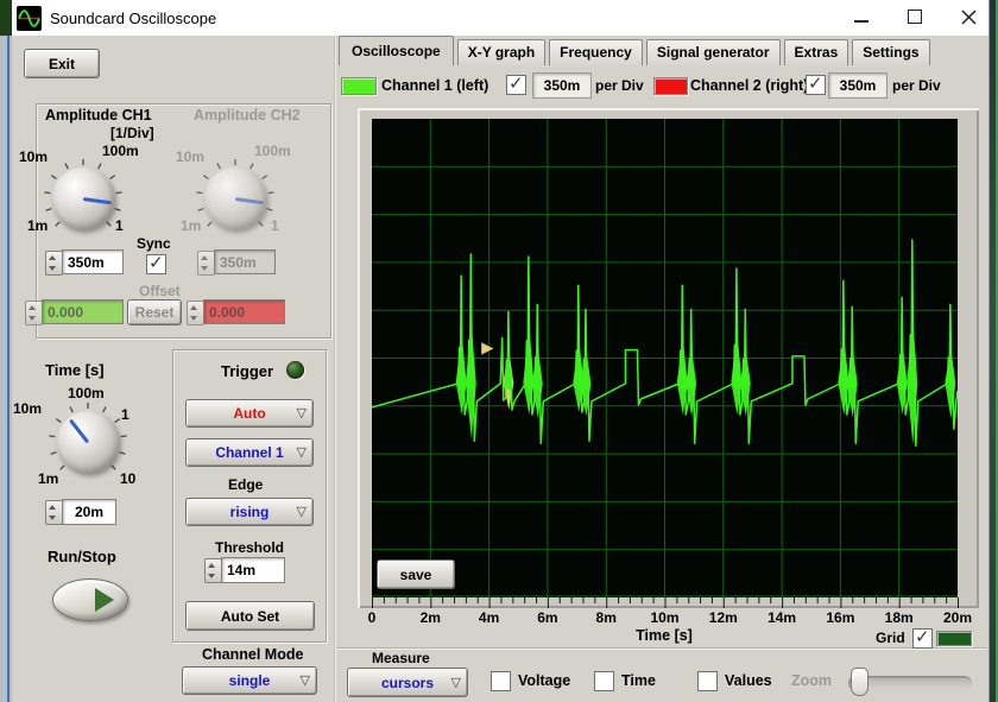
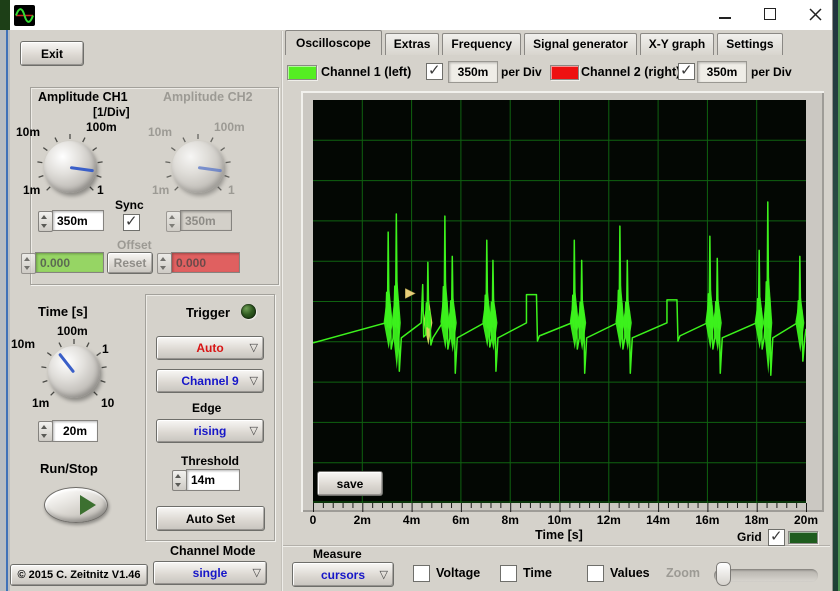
- Soundcard Oscilloscope
  Exit
  Amplitude CH1
  Amplitude CH2
  [1/Div]
  10m
  100m
  1m
  1
  10m
  100m
  1m
  1
  350m
  350m
  Sync
  Offset
  0.000
  Reset
  0.000
  Time [s]
  100m
  10m
  1
  1m
  10
  20m
  Run/Stop
  Trigger
  Auto
  ▽
- Channel 1
+ Channel 9
  ▽
  Edge
  rising
  ▽
  Threshold
  14m
  Auto Set
  Channel Mode
  single
  ▽
+ © 2015 C. Zeitnitz V1.46
  Oscilloscope
- X-Y graph
+ Extras
  Frequency
  Signal generator
- Extras
+ X-Y graph
  Settings
  Channel 1 (left)
  350m
  per Div
  Channel 2 (right
  350m
  per Div
  save
  0
  2m
  4m
  6m
  8m
  10m
  12m
  14m
  16m
  18m
  20m
  Time [s]
  Grid
  Measure
  cursors
  ▽
  Voltage
  Time
  Values
  Zoom
